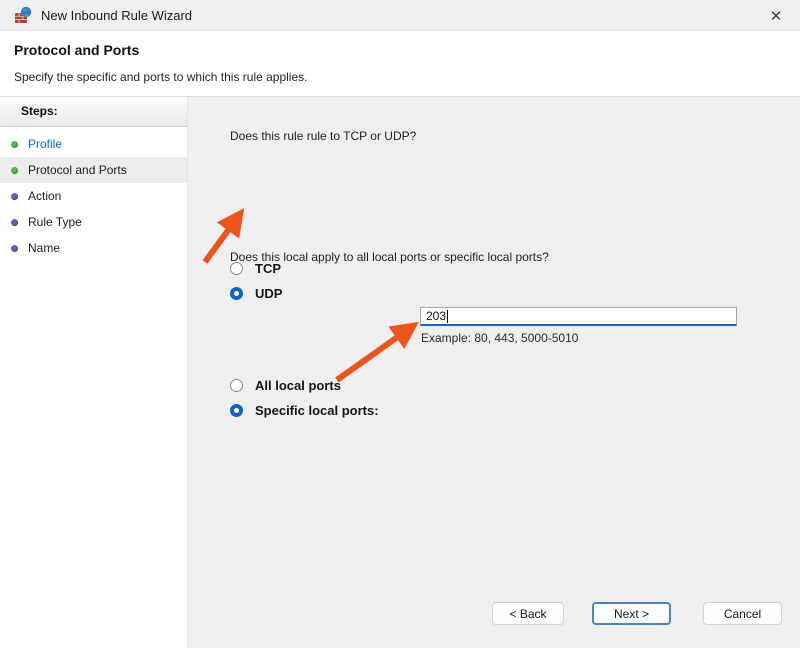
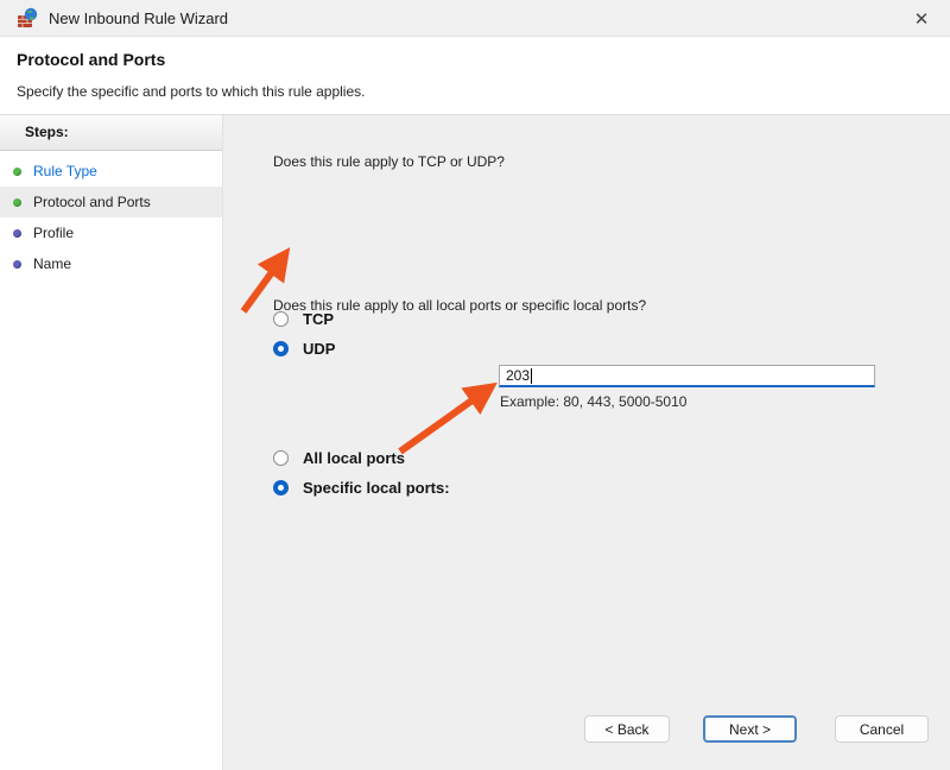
  New Inbound Rule Wizard
  ✕
  Protocol and Ports
  Specify the specific and ports to which this rule applies.
  Steps:
- Profile
+ Rule Type
  Protocol and Ports
- Action
- Rule Type
+ Profile
  Name
- Does this rule rule to TCP or UDP?
+ Does this rule apply to TCP or UDP?
  TCP
  UDP
- Does this local apply to all local ports or specific local ports?
+ Does this rule apply to all local ports or specific local ports?
  All local ports
  Specific local ports:
  203
  Example: 80, 443, 5000-5010
  < Back
  Next >
  Cancel
